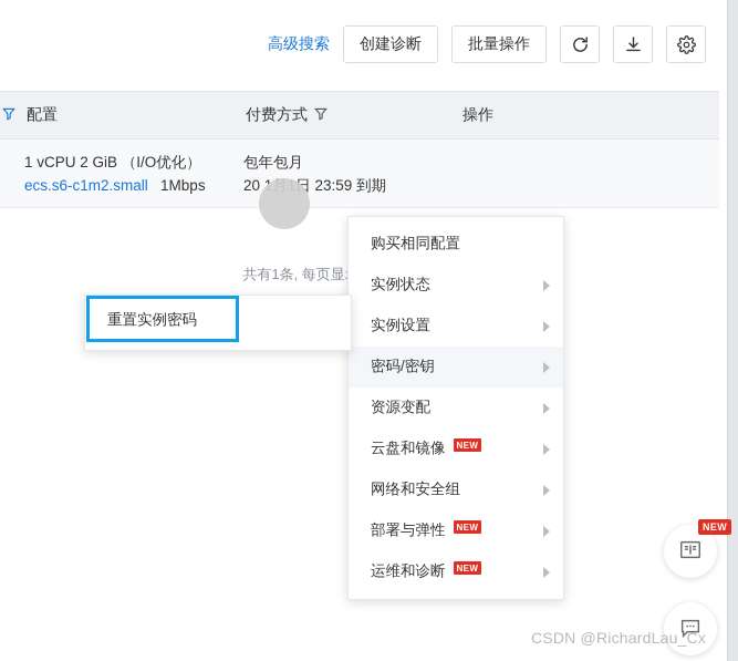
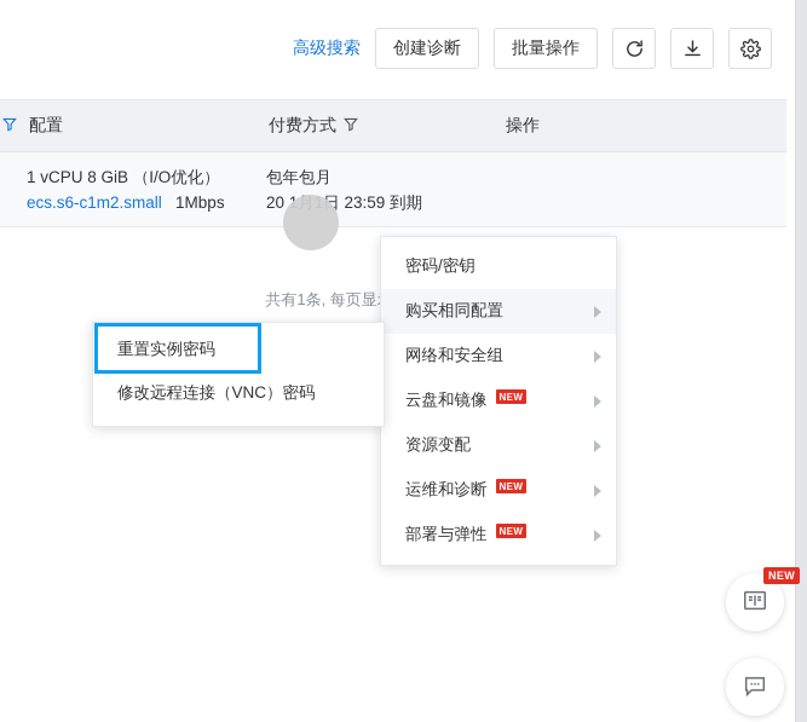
  高级搜索
  创建诊断
  批量操作
  配置
  付费方式
  操作
- 1 vCPU 2 GiB （I/O优化）
+ 1 vCPU 8 GiB （I/O优化）
  ecs.s6-c1m2.small 1Mbps
  包年包月
  20日 23:59 到期
  共有1条, 每页显
- 购买相同配置
+ 密码/密钥
- 实例状态
- 实例设置
- 密码/密钥
+ 购买相同配置
- 资源变配
+ 网络和安全组
  云盘和镜像
  NEW
- 网络和安全组
+ 资源变配
- 部署与弹性
+ 运维和诊断
  NEW
- 运维和诊断
+ 部署与弹性
  NEW
  重置实例密码
+ 修改远程连接（VNC）密码
  NEW
- CSDN @RichardLau_Cx
